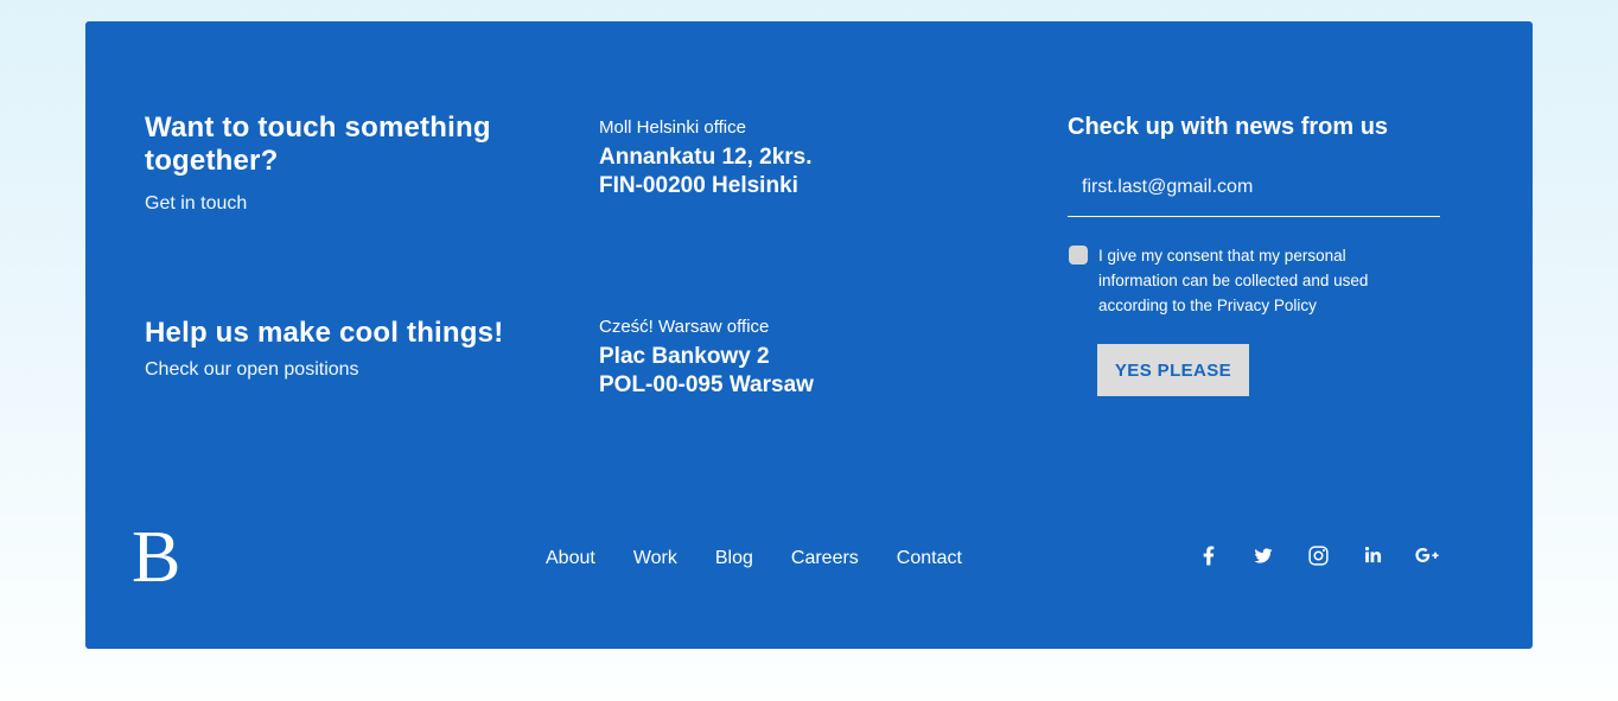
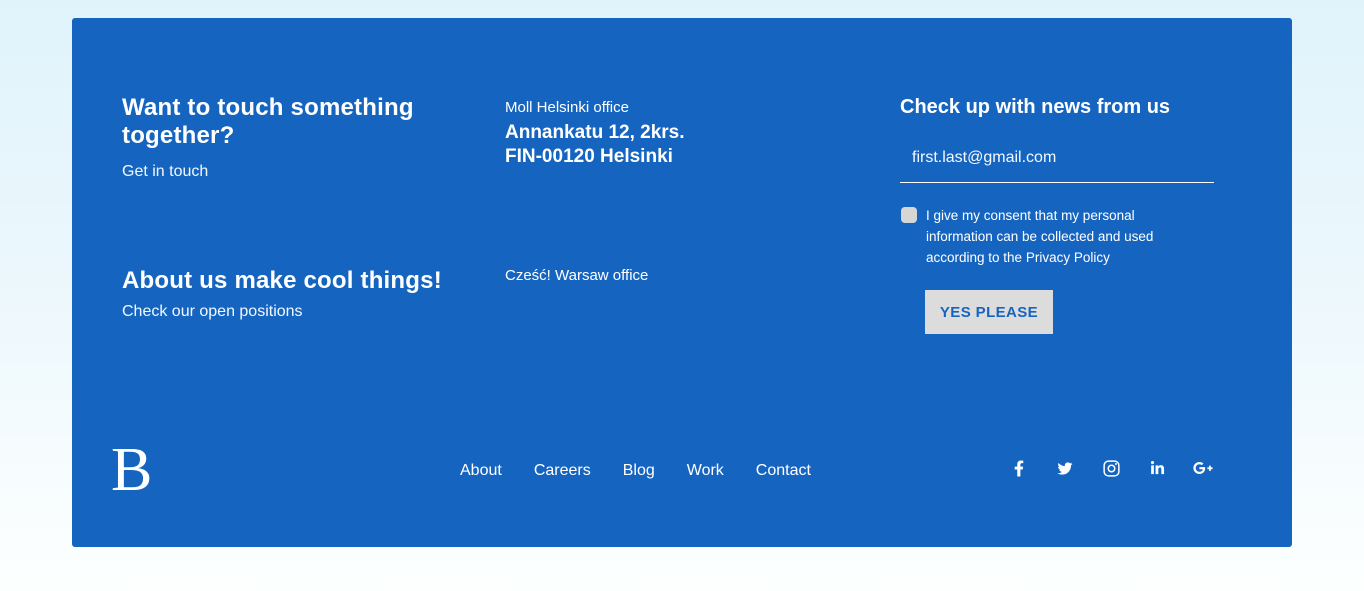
  Want to touch something together?
  Get in touch
- Help us make cool things!
+ About us make cool things!
  Check our open positions
  Moll Helsinki office
  Annankatu 12, 2krs.
- FIN-00200 Helsinki
+ FIN-00120 Helsinki
  Cześć! Warsaw office
- Plac Bankowy 2
- POL-00-095 Warsaw
  Check up with news from us
  first.last@gmail.com
  I give my consent that my personal information can be collected and used according to the Privacy Policy
  YES PLEASE
  B
  About
- Work
+ Careers
  Blog
- Careers
+ Work
  Contact
